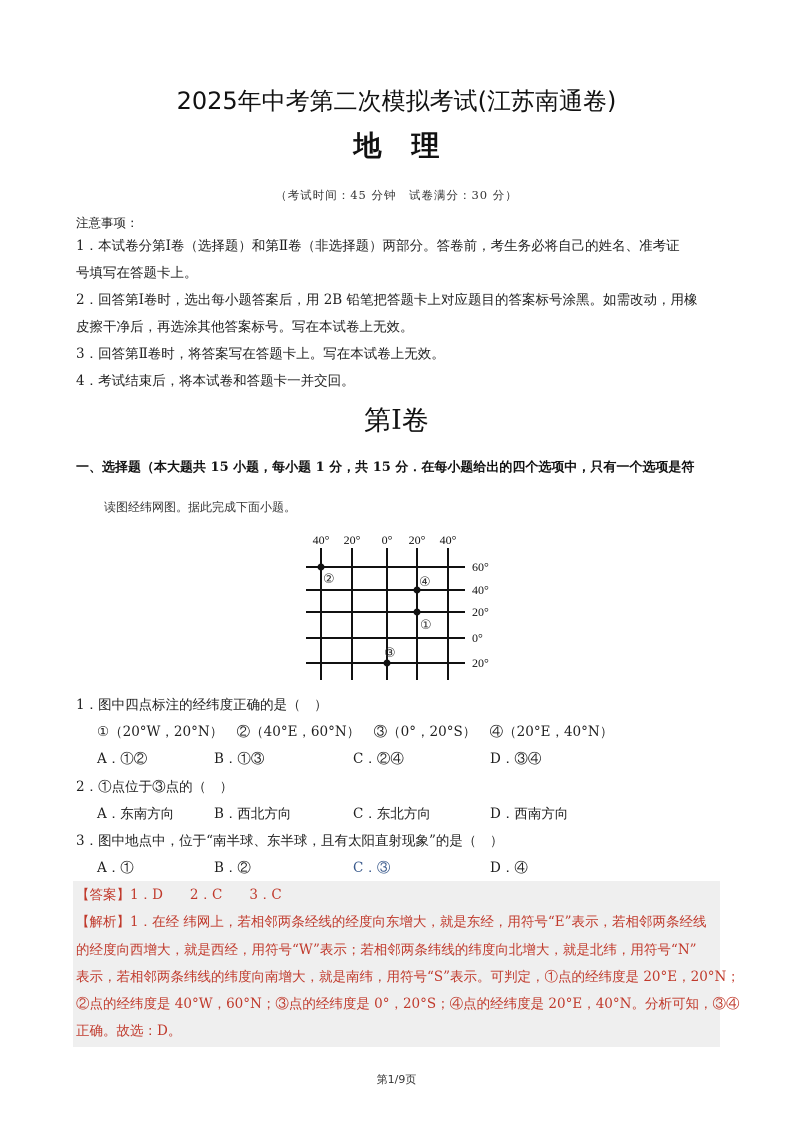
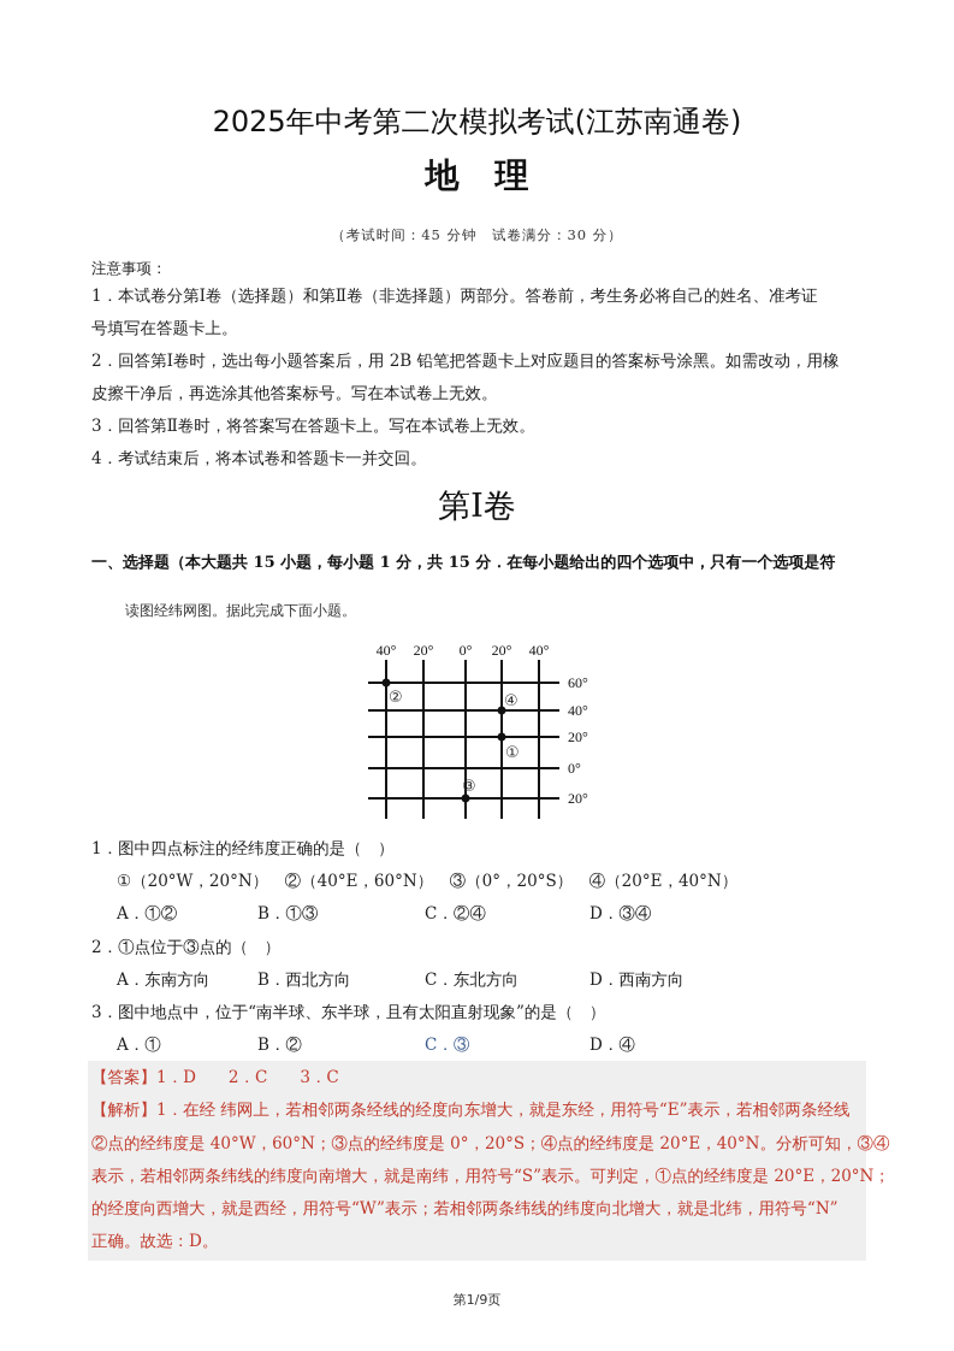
  2025年中考第二次模拟考试(江苏南通卷)
  地理
  （考试时间：45 分钟 试卷满分：30 分）
  注意事项：
  1．本试卷分第Ⅰ卷（选择题）和第Ⅱ卷（非选择题）两部分。答卷前，考生务必将自己的姓名、准考证
  号填写在答题卡上。
  2．回答第Ⅰ卷时，选出每小题答案后，用 2B 铅笔把答题卡上对应题目的答案标号涂黑。如需改动，用橡
  皮擦干净后，再选涂其他答案标号。写在本试卷上无效。
  3．回答第Ⅱ卷时，将答案写在答题卡上。写在本试卷上无效。
  4．考试结束后，将本试卷和答题卡一并交回。
  第Ⅰ卷
  一、选择题（本大题共 15 小题，每小题 1 分，共 15 分．在每小题给出的四个选项中，只有一个选项是符
  读图经纬网图。据此完成下面小题。
  40°
  20°
  0°
  20°
  40°
  60°
  40°
  20°
  0°
  20°
  ①
  ②
  ③
  ④
  1．图中四点标注的经纬度正确的是（ ）
  ①（20°W，20°N） ②（40°E，60°N） ③（0°，20°S） ④（20°E，40°N）
  A．①②
  B．①③
  C．②④
  D．③④
  2．①点位于③点的（ ）
  A．东南方向
  B．西北方向
  C．东北方向
  D．西南方向
  3．图中地点中，位于“南半球、东半球，且有太阳直射现象”的是（ ）
  A．①
  B．②
  C．③
  D．④
  【答案】1．D 2．C 3．C
  【解析】1．在经 纬网上，若相邻两条经线的经度向东增大，就是东经，用符号“E”表示，若相邻两条经线
- 的经度向西增大，就是西经，用符号“W”表示；若相邻两条纬线的纬度向北增大，就是北纬，用符号“N”
+ ②点的经纬度是 40°W，60°N；③点的经纬度是 0°，20°S；④点的经纬度是 20°E，40°N。分析可知，③④
  表示，若相邻两条纬线的纬度向南增大，就是南纬，用符号“S”表示。可判定，①点的经纬度是 20°E，20°N；
- ②点的经纬度是 40°W，60°N；③点的经纬度是 0°，20°S；④点的经纬度是 20°E，40°N。分析可知，③④
+ 的经度向西增大，就是西经，用符号“W”表示；若相邻两条纬线的纬度向北增大，就是北纬，用符号“N”
  正确。故选：D。
  第1/9页
